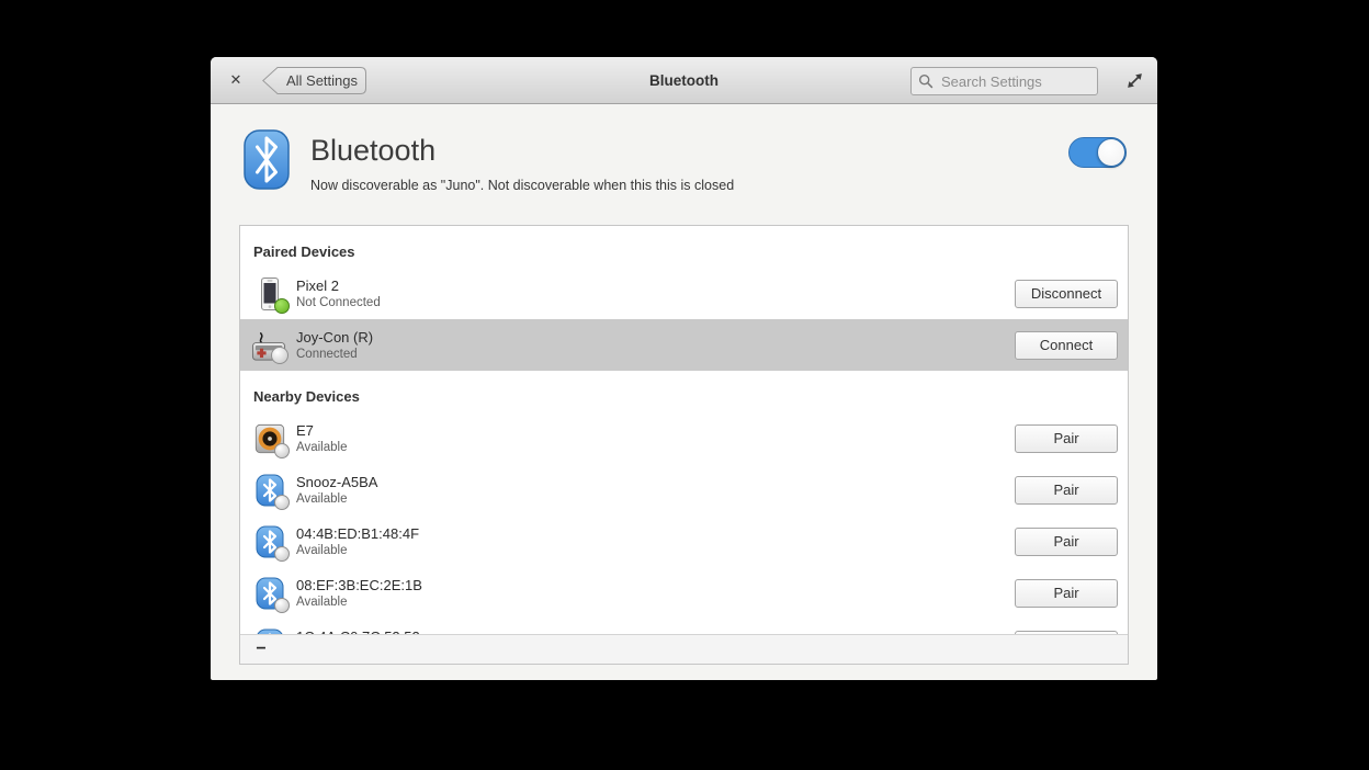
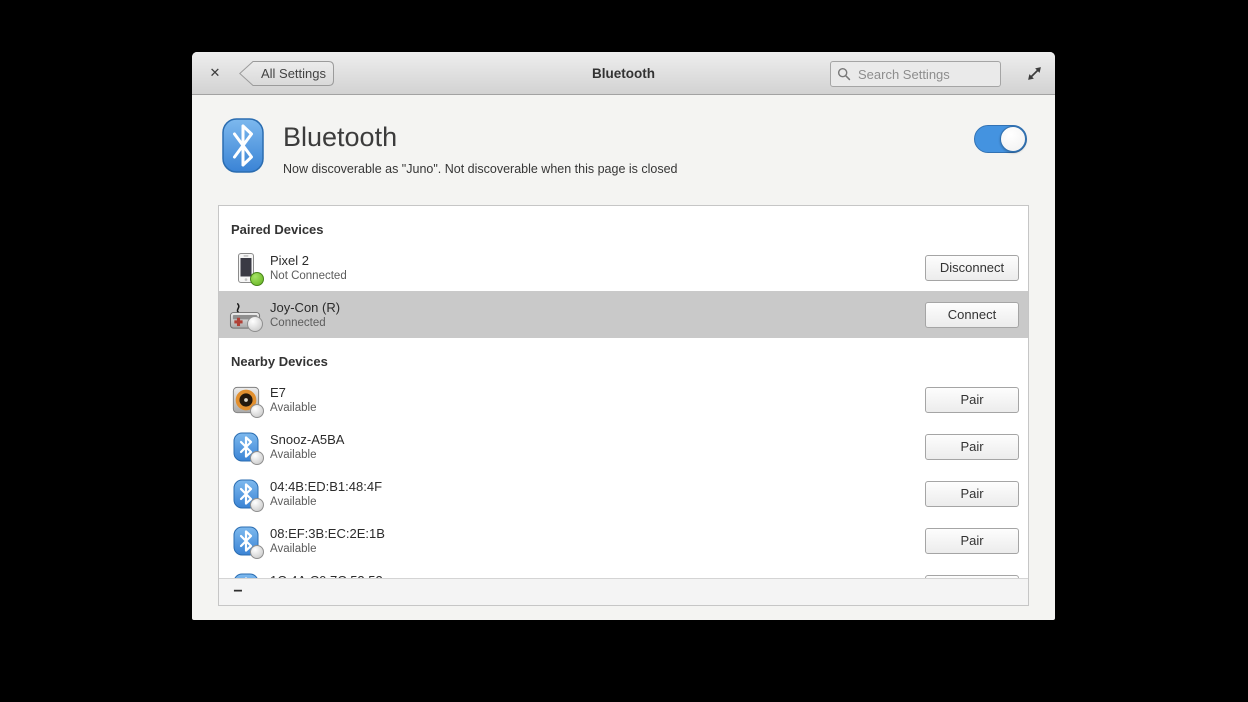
  ✕
  All Settings
  Bluetooth
  Search Settings
  Bluetooth
- Now discoverable as "Juno". Not discoverable when this this is closed
+ Now discoverable as "Juno". Not discoverable when this page is closed
  Paired Devices
  Pixel 2
  Not Connected
  Disconnect
  Joy-Con (R)
  Connected
  Connect
  Nearby Devices
  E7
  Available
  Pair
  Snooz-A5BA
  Available
  Pair
  04:4B:ED:B1:48:4F
  Available
  Pair
  08:EF:3B:EC:2E:1B
  Available
  Pair
  −
